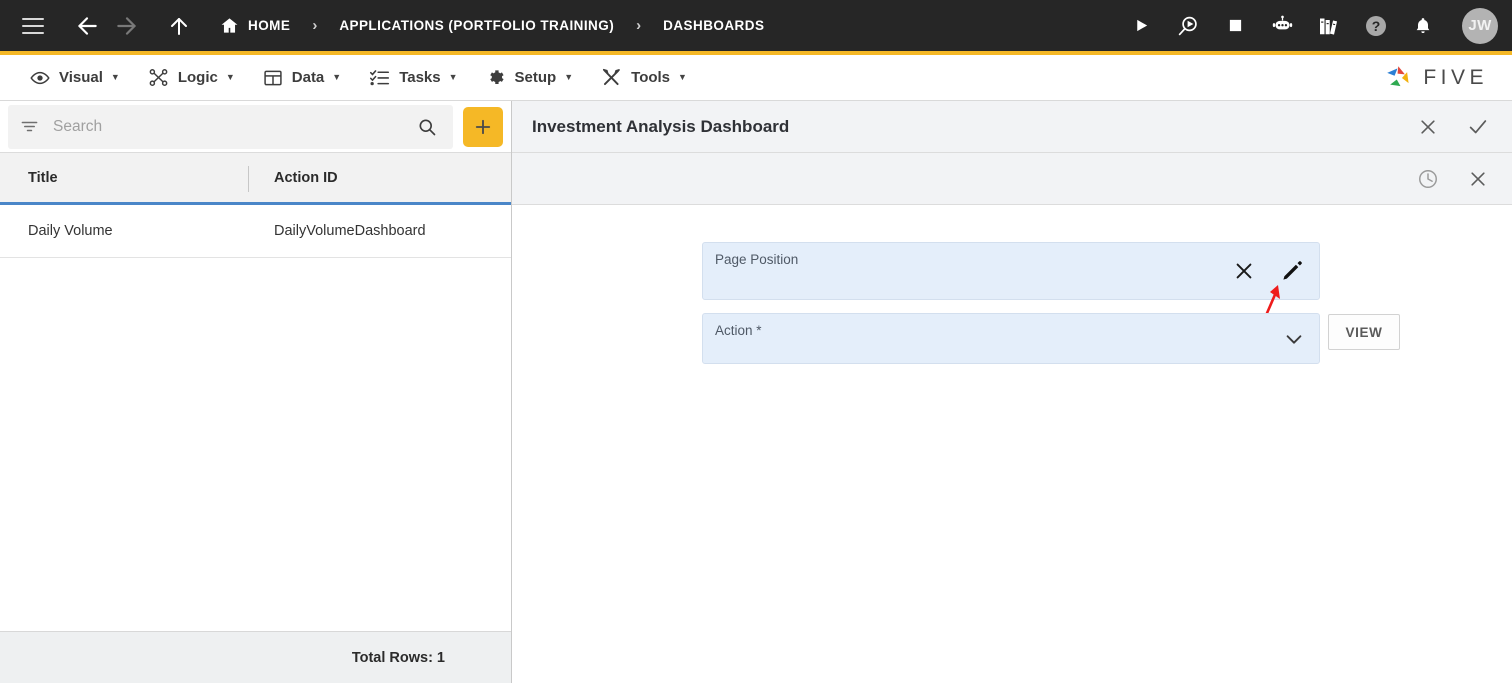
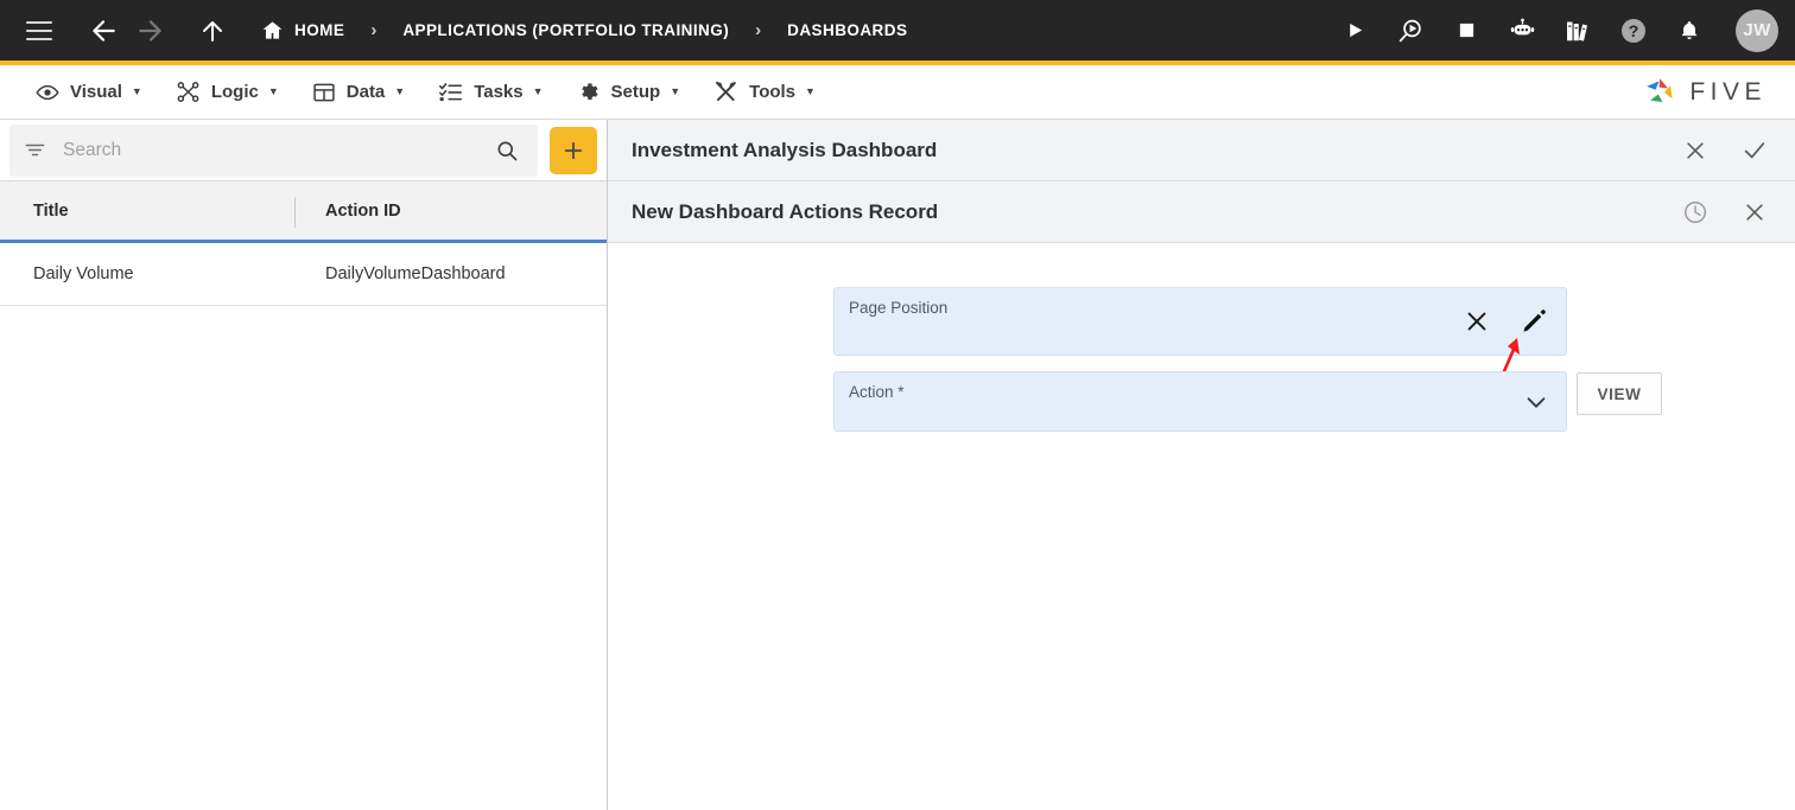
  HOME
  ›
  APPLICATIONS (PORTFOLIO TRAINING)
  ›
  DASHBOARDS
  ?
  JW
  Visual
  ▼
  Logic
  ▼
  Data
  ▼
  Tasks
  ▼
  Setup
  ▼
  Tools
  ▼
  FIVE
  Search
  Title
  Action ID
  Daily Volume
  DailyVolumeDashboard
- Total Rows: 1
  Investment Analysis Dashboard
+ New Dashboard Actions Record
  Page Position
  Action *
  VIEW
